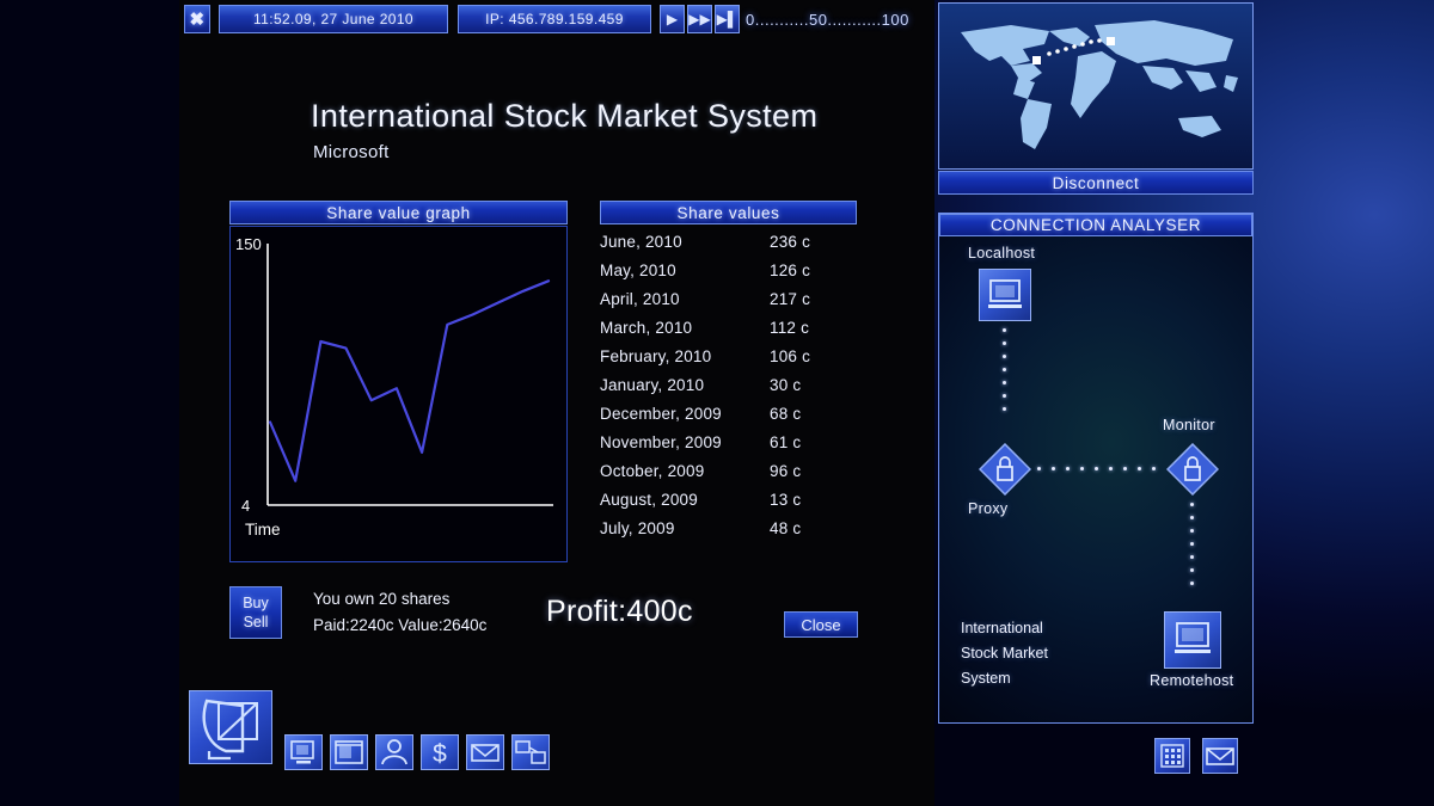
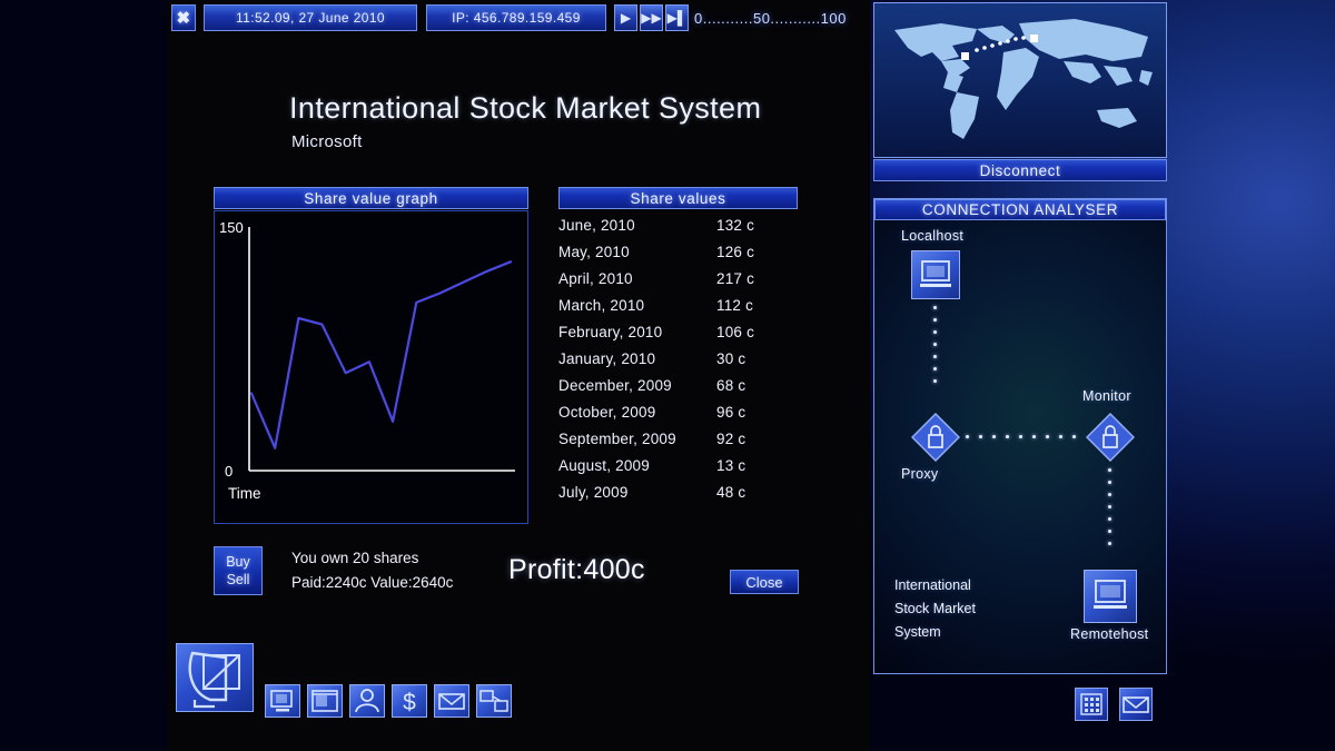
  ✖
  11:52.09, 27 June 2010
  IP: 456.789.159.459
  ▶
  ▶▶
  ▶▌
  0...........50...........100
  International Stock Market System
  Microsoft
  Share value graph
  150
- 4
+ 0
  Time
  Share values
  June, 2010
- 236 c
+ 132 c
  May, 2010
  126 c
  April, 2010
  217 c
  March, 2010
  112 c
  February, 2010
  106 c
  January, 2010
  30 c
  December, 2009
  68 c
- November, 2009
- 61 c
  October, 2009
  96 c
+ September, 2009
+ 92 c
  August, 2009
  13 c
  July, 2009
  48 c
  Buy
  Sell
  You own 20 shares
  Paid:2240c Value:2640c
  Profit:400c
  Close
  $
  Disconnect
  CONNECTION ANALYSER
  Localhost
  Proxy
  Monitor
  Remotehost
  International
  Stock Market
  System
